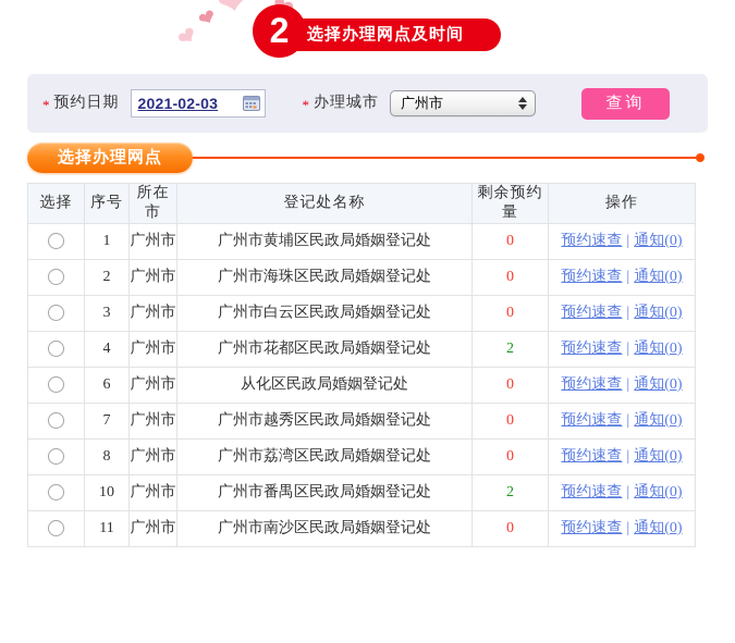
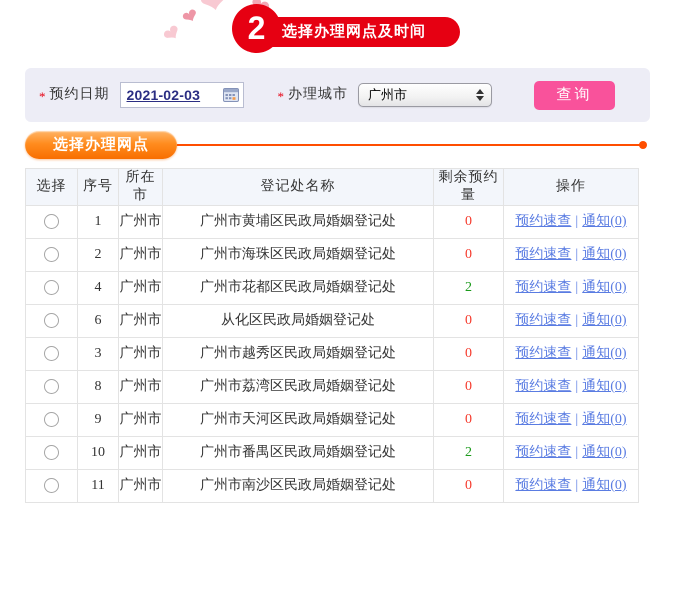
  选择办理网点及时间
  2
  *
  预约日期
  2021-02-03
  *
  办理城市
  广州市
  查询
  选择办理网点
  选择	序号	所在市	登记处名称	剩余预约量	操作
  	1	广州市	广州市黄埔区民政局婚姻登记处	0	预约速查 | 通知(0)
  	2	广州市	广州市海珠区民政局婚姻登记处	0	预约速查 | 通知(0)
- 	3	广州市	广州市白云区民政局婚姻登记处	0	预约速查 | 通知(0)
  	4	广州市	广州市花都区民政局婚姻登记处	2	预约速查 | 通知(0)
  	6	广州市	从化区民政局婚姻登记处	0	预约速查 | 通知(0)
- 	7	广州市	广州市越秀区民政局婚姻登记处	0	预约速查 | 通知(0)
+ 	3	广州市	广州市越秀区民政局婚姻登记处	0	预约速查 | 通知(0)
  	8	广州市	广州市荔湾区民政局婚姻登记处	0	预约速查 | 通知(0)
+ 	9	广州市	广州市天河区民政局婚姻登记处	0	预约速查 | 通知(0)
  	10	广州市	广州市番禺区民政局婚姻登记处	2	预约速查 | 通知(0)
  	11	广州市	广州市南沙区民政局婚姻登记处	0	预约速查 | 通知(0)
